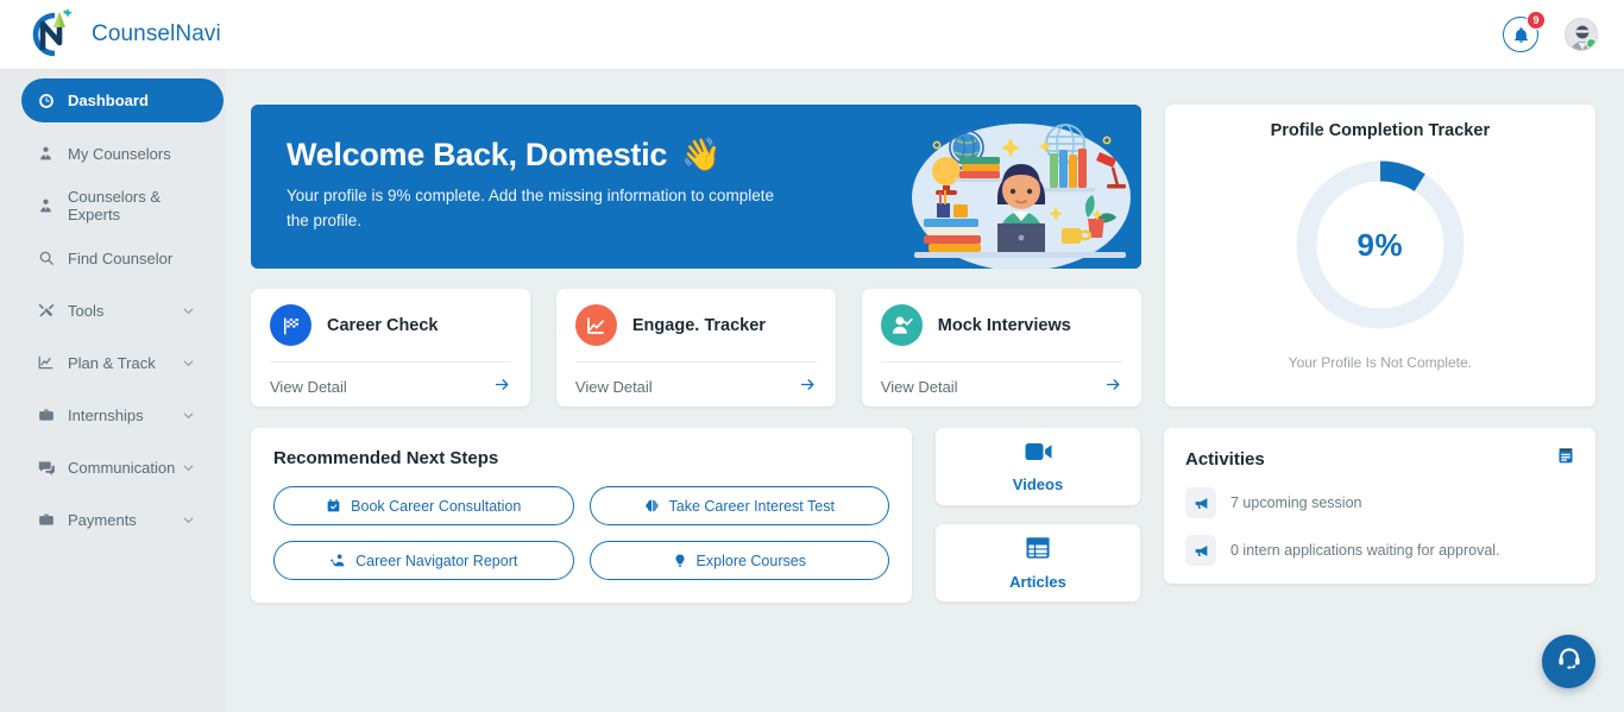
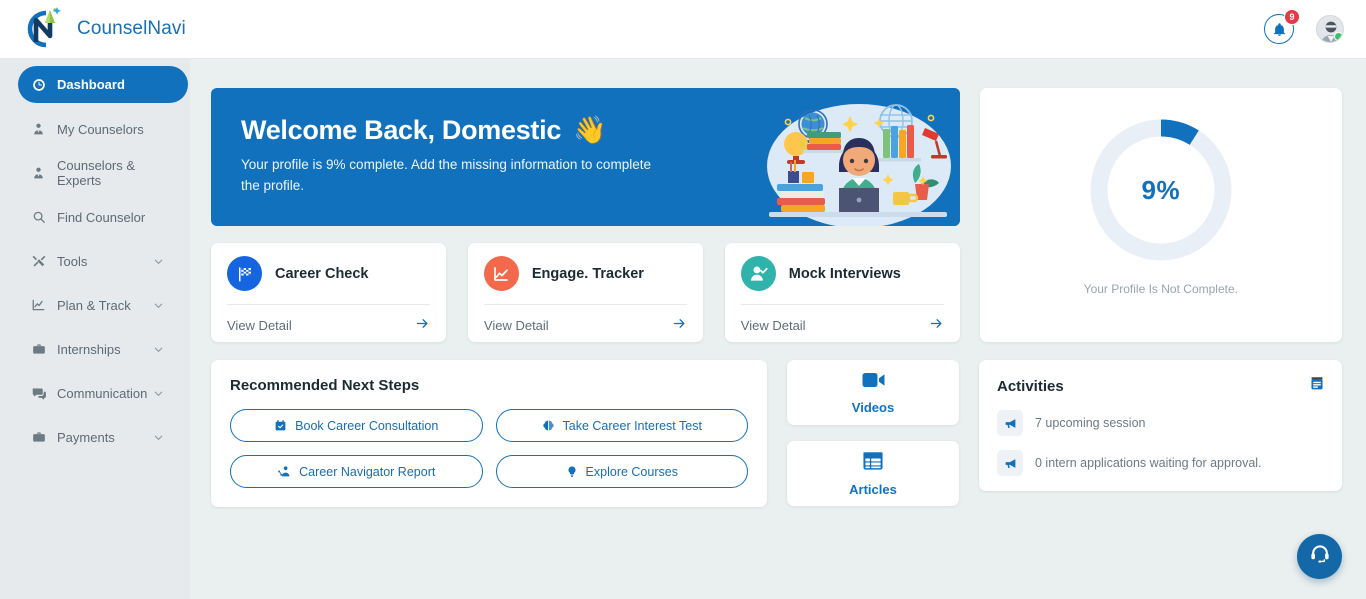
  CounselNavi
  9
  Dashboard
  My Counselors
  Counselors & Experts
  Find Counselor
  Tools
  Plan & Track
  Internships
  Communication
  Payments
  Welcome Back, Domestic
  👋
  Your profile is 9% complete. Add the missing information to complete the profile.
  Career Check
  View Detail
  Engage. Tracker
  View Detail
  Mock Interviews
  View Detail
- Profile Completion Tracker
  9%
  Your Profile Is Not Complete.
  Recommended Next Steps
  Book Career Consultation
  Take Career Interest Test
  Career Navigator Report
  Explore Courses
  Videos
  Articles
  Activities
  7 upcoming session
  0 intern applications waiting for approval.
